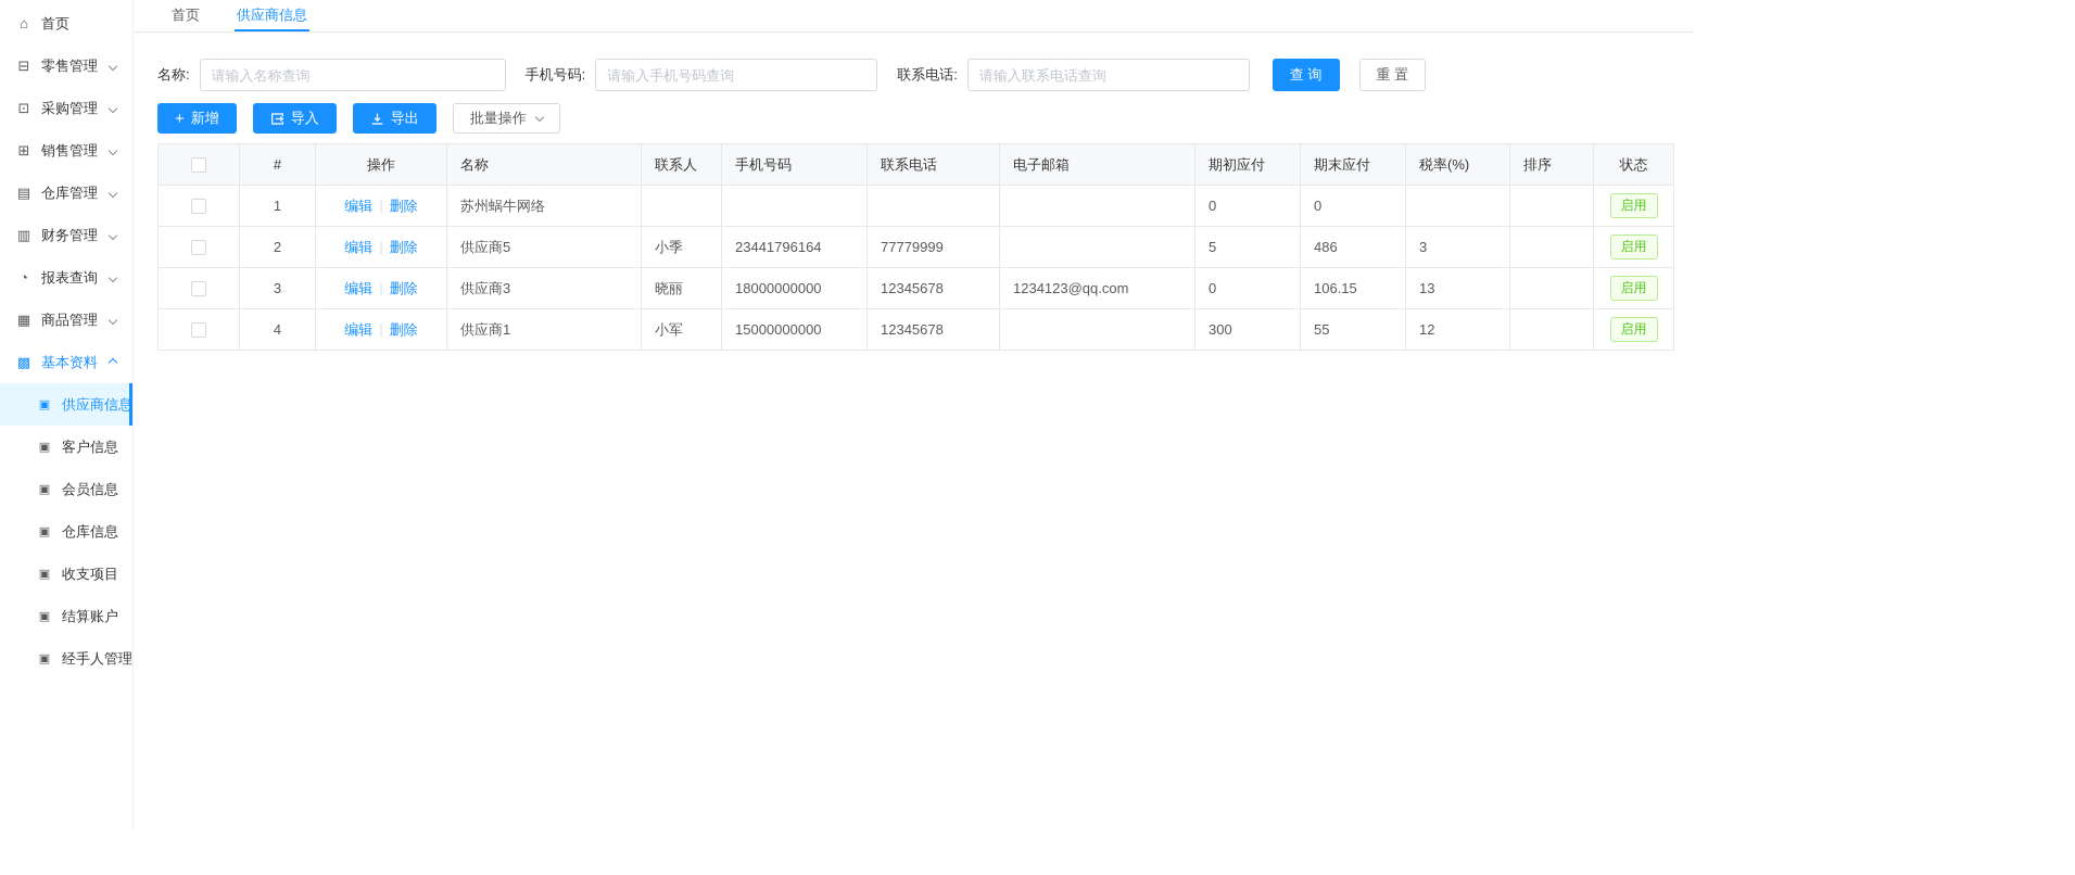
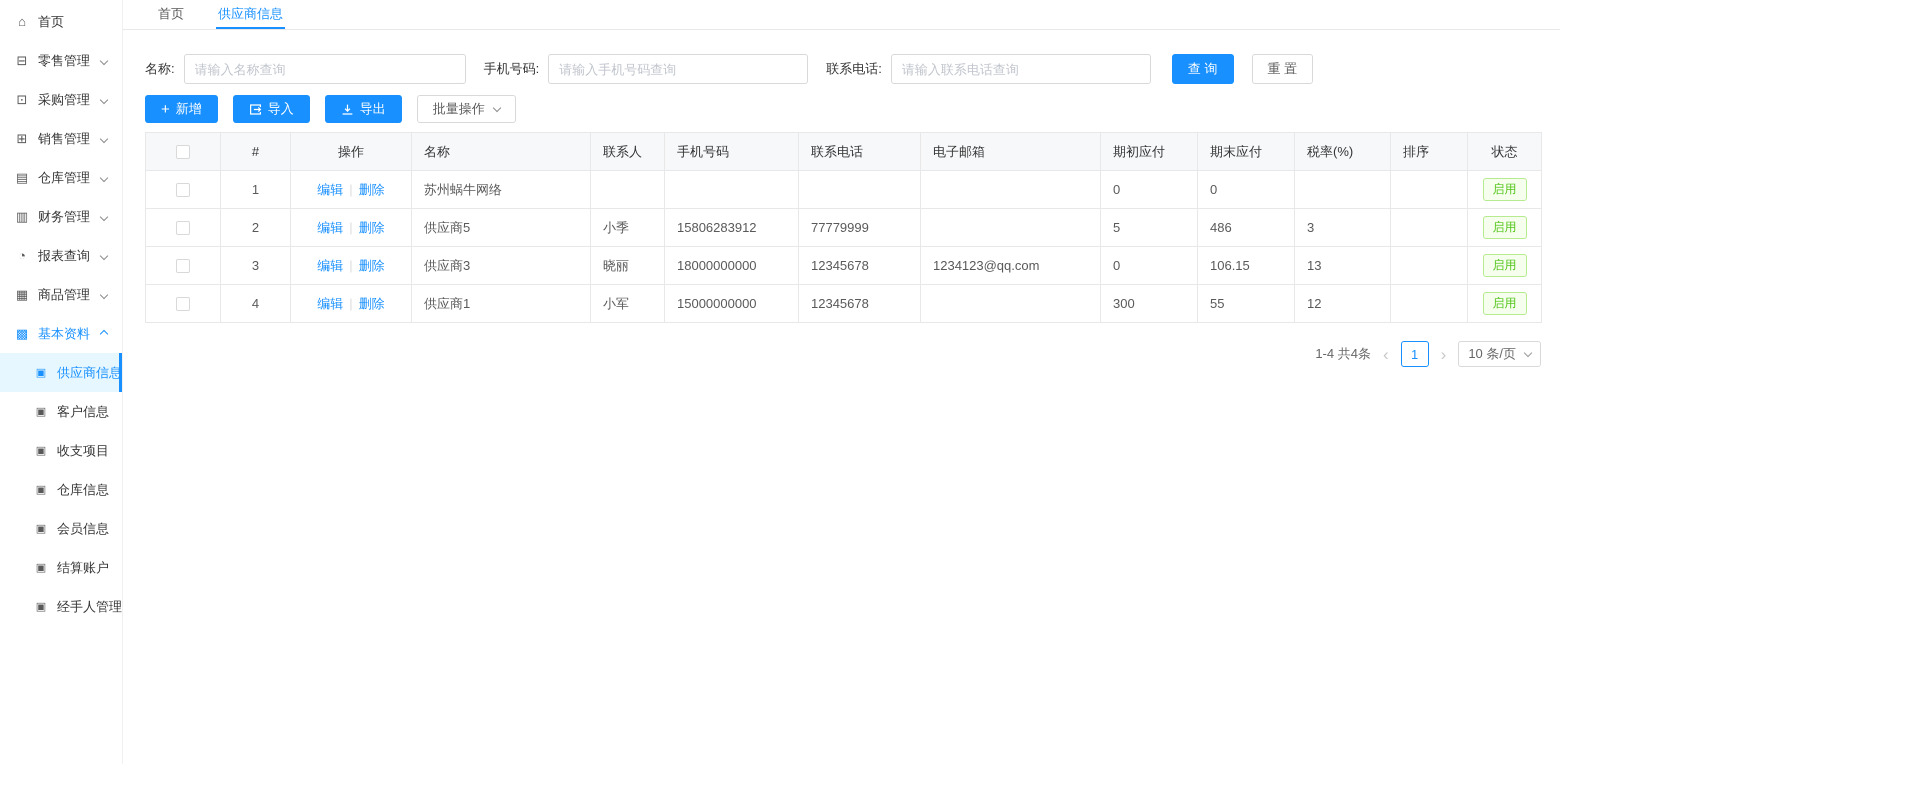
  ⌂
  首页
  ⊟
  零售管理
  ⊡
  采购管理
  ⊞
  销售管理
  ▤
  仓库管理
  ▥
  财务管理
  ◔
  报表查询
  ▦
  商品管理
  ▩
  基本资料
  ▣
  供应商信息
  ▣
  客户信息
  ▣
- 会员信息
+ 收支项目
  ▣
  仓库信息
  ▣
- 收支项目
+ 会员信息
  ▣
  结算账户
  ▣
  经手人管理
  首页
  供应商信息
  名称:
  请输入名称查询
  手机号码:
  请输入手机号码查询
  联系电话:
  请输入联系电话查询
  查 询
  重 置
  +
  新增
  导入
  导出
  批量操作
  	#	操作	名称	联系人	手机号码	联系电话	电子邮箱	期初应付	期末应付	税率(%)	排序	状态
  	1	编辑 删除	苏州蜗牛网络					0	0			启用
- 	2	编辑 删除	供应商5	小季	23441796164	77779999		5	486	3		启用
+ 	2	编辑 删除	供应商5	小季	15806283912	77779999		5	486	3		启用
  	3	编辑 删除	供应商3	晓丽	18000000000	12345678	1234123@qq.com	0	106.15	13		启用
  	4	编辑 删除	供应商1	小军	15000000000	12345678		300	55	12		启用
+ 1-4 共4条
+ ‹
+ 1
+ ›
+ 10 条/页
